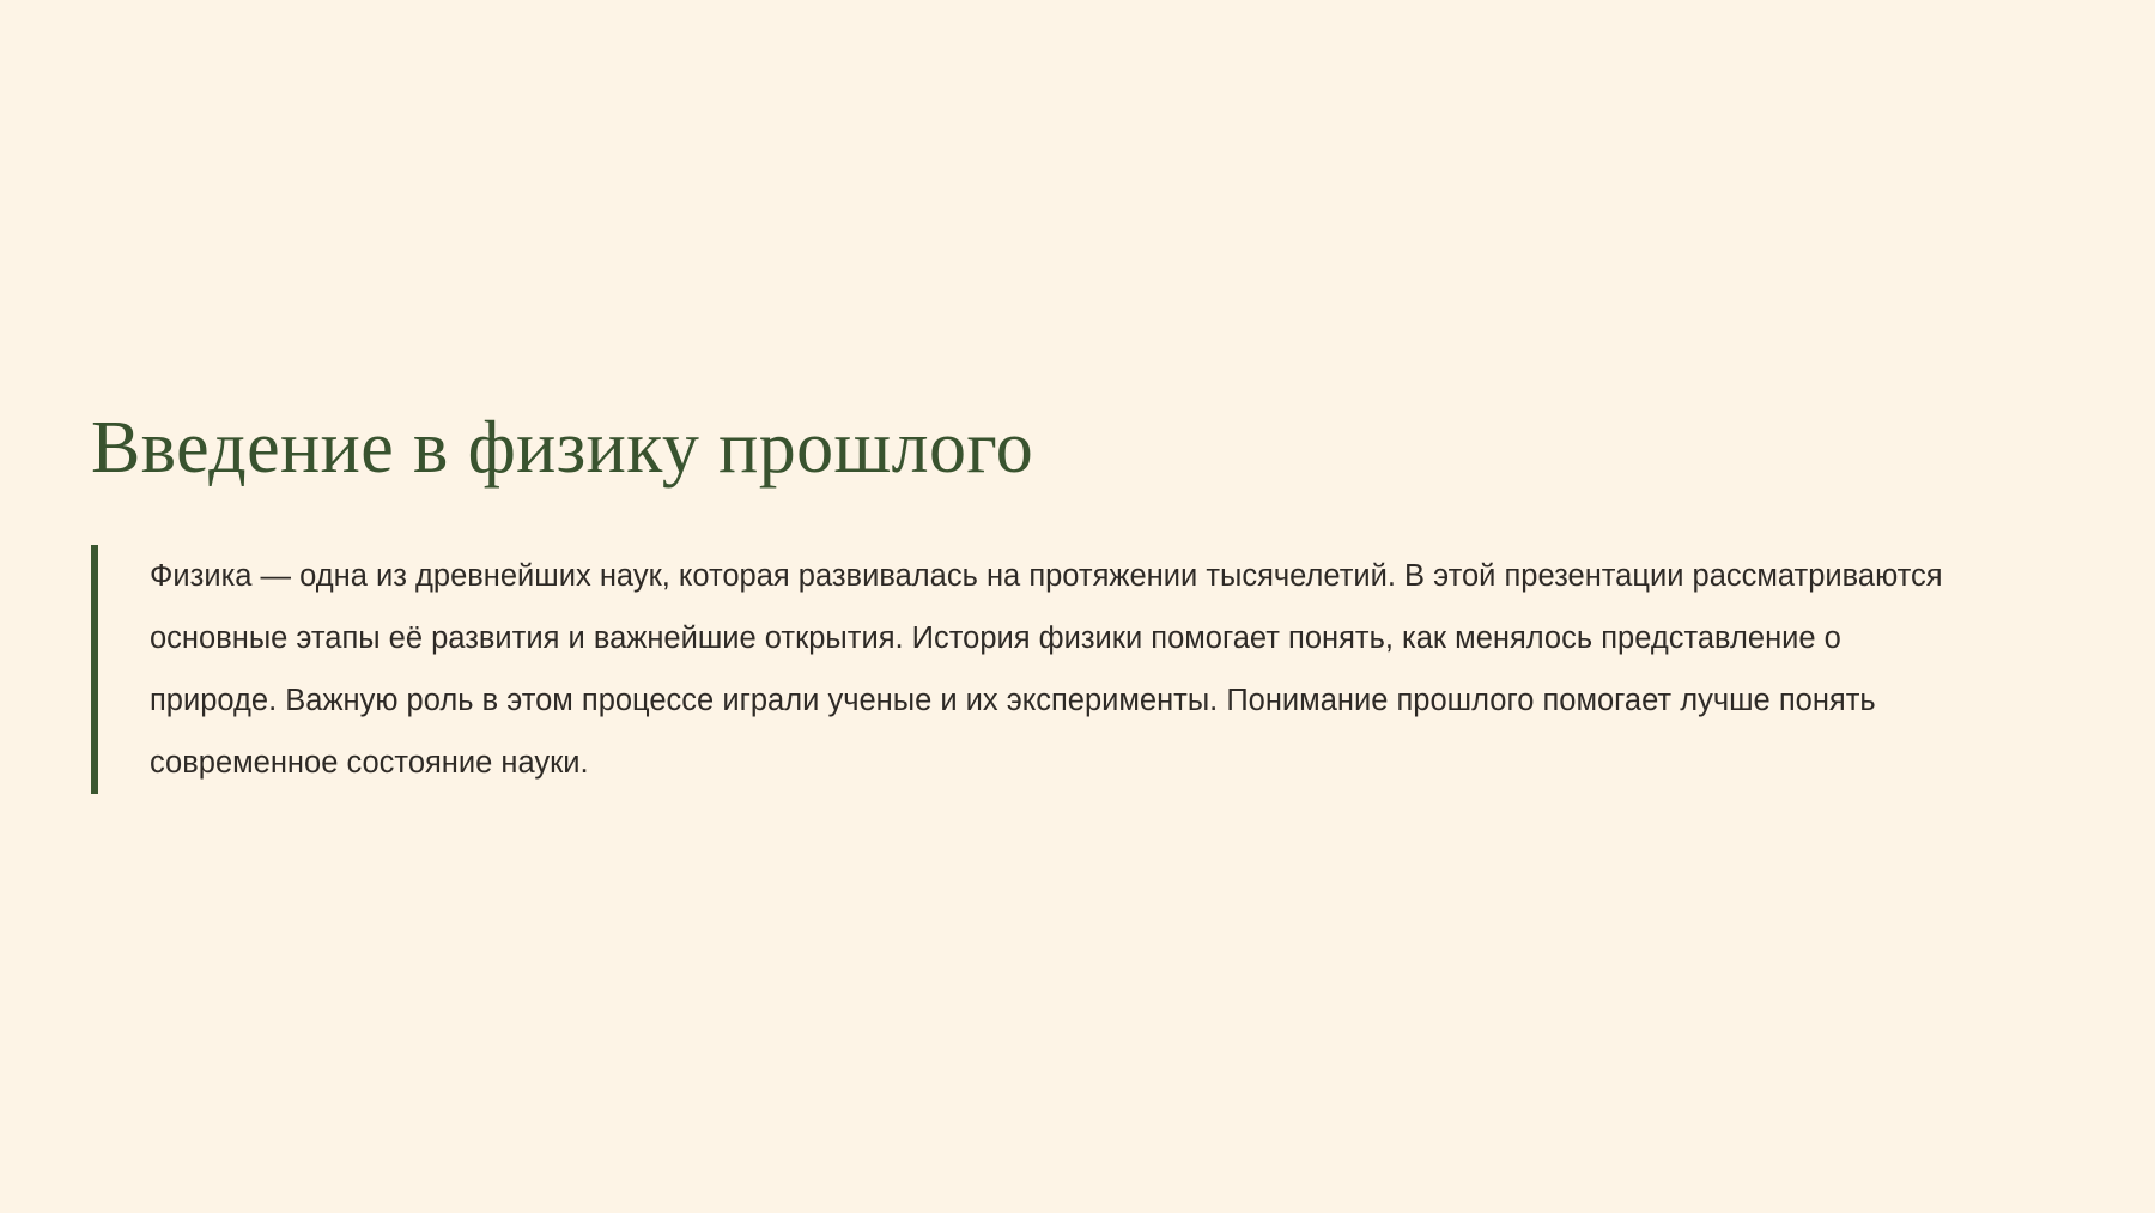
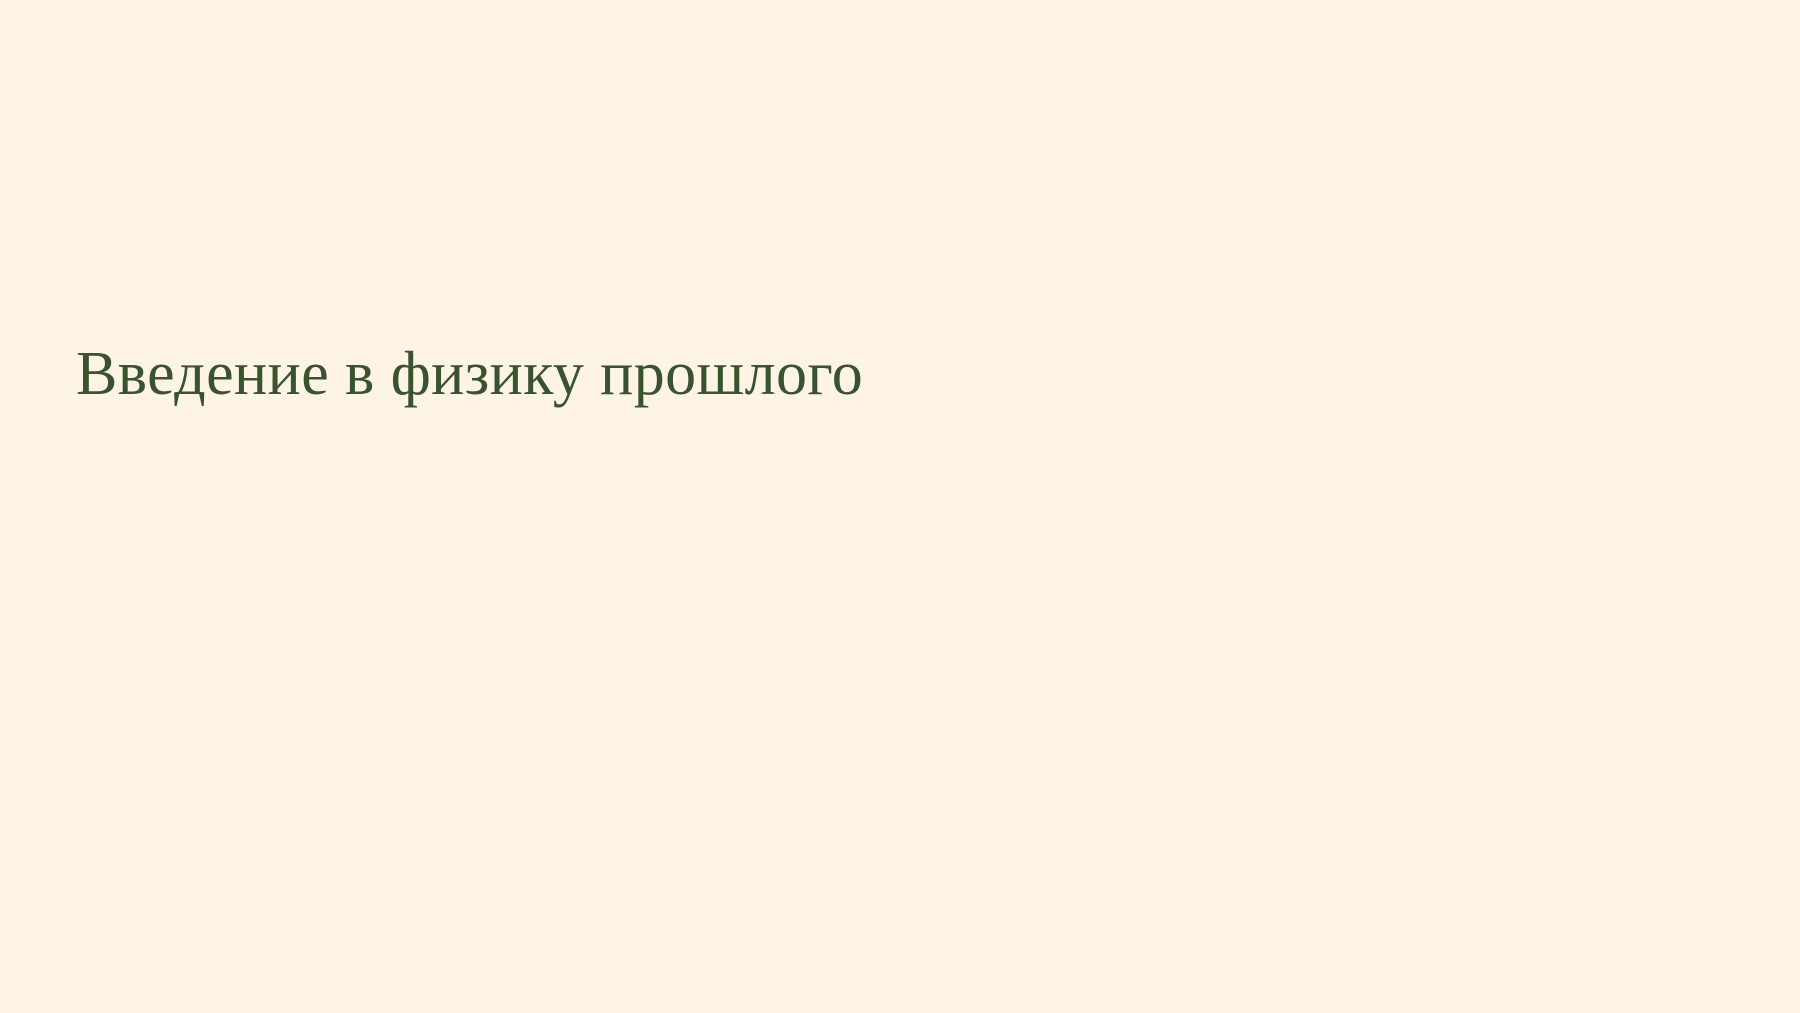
  Введение в физику прошлого
- Физика — одна из древнейших наук, которая развивалась на протяжении тысячелетий. В этой презентации рассматриваются основные этапы её развития и важнейшие открытия. История физики помогает понять, как менялось представление о природе. Важную роль в этом процессе играли ученые и их эксперименты. Понимание прошлого помогает лучше понять современное состояние науки.
